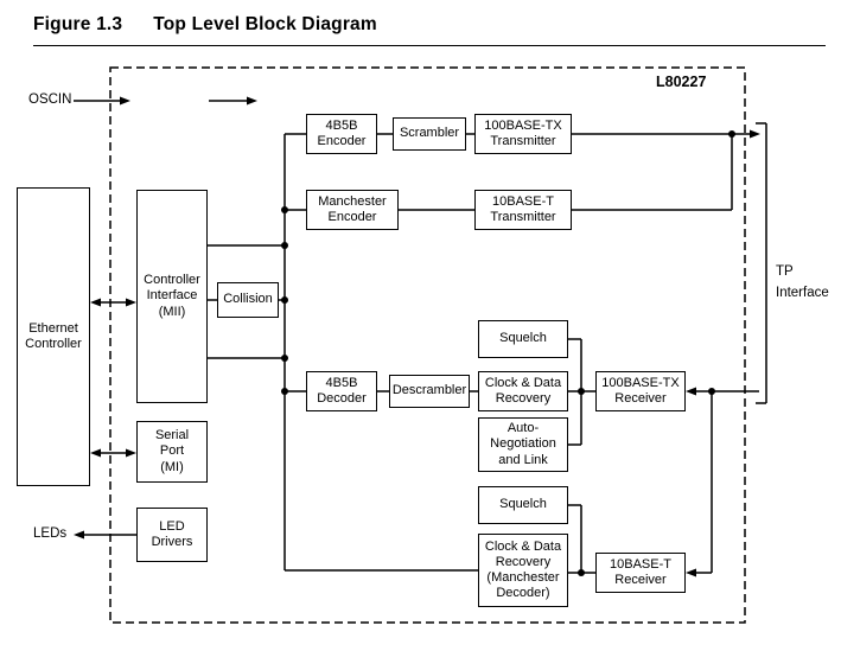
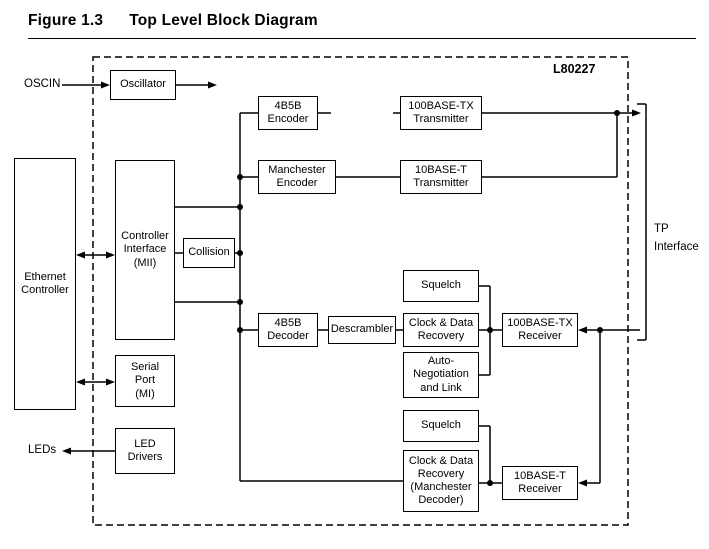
  Figure 1.3
  Top Level Block Diagram
  L80227
  OSCIN
  LEDs
  TP
  Interface
+ Oscillator
  Ethernet
  Controller
  Controller
  Interface
  (MII)
  Collision
  4B5B
  Encoder
- Scrambler
  100BASE-TX
  Transmitter
  Manchester
  Encoder
  10BASE-T
  Transmitter
  Squelch
  4B5B
  Decoder
  Descrambler
  Clock & Data
  Recovery
  100BASE-TX
  Receiver
  Auto-
  Negotiation
  and Link
  Squelch
  Clock & Data
  Recovery
  (Manchester
  Decoder)
  10BASE-T
  Receiver
  Serial
  Port
  (MI)
  LED
  Drivers
